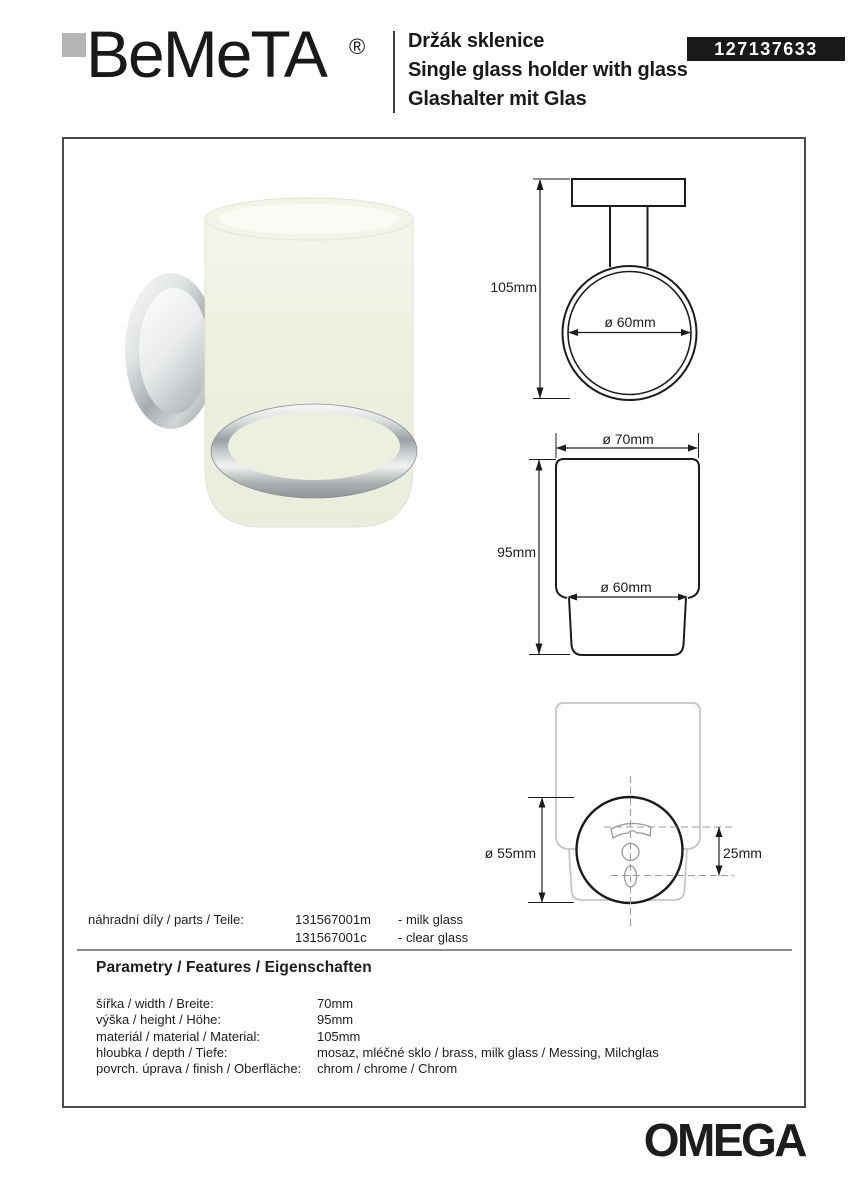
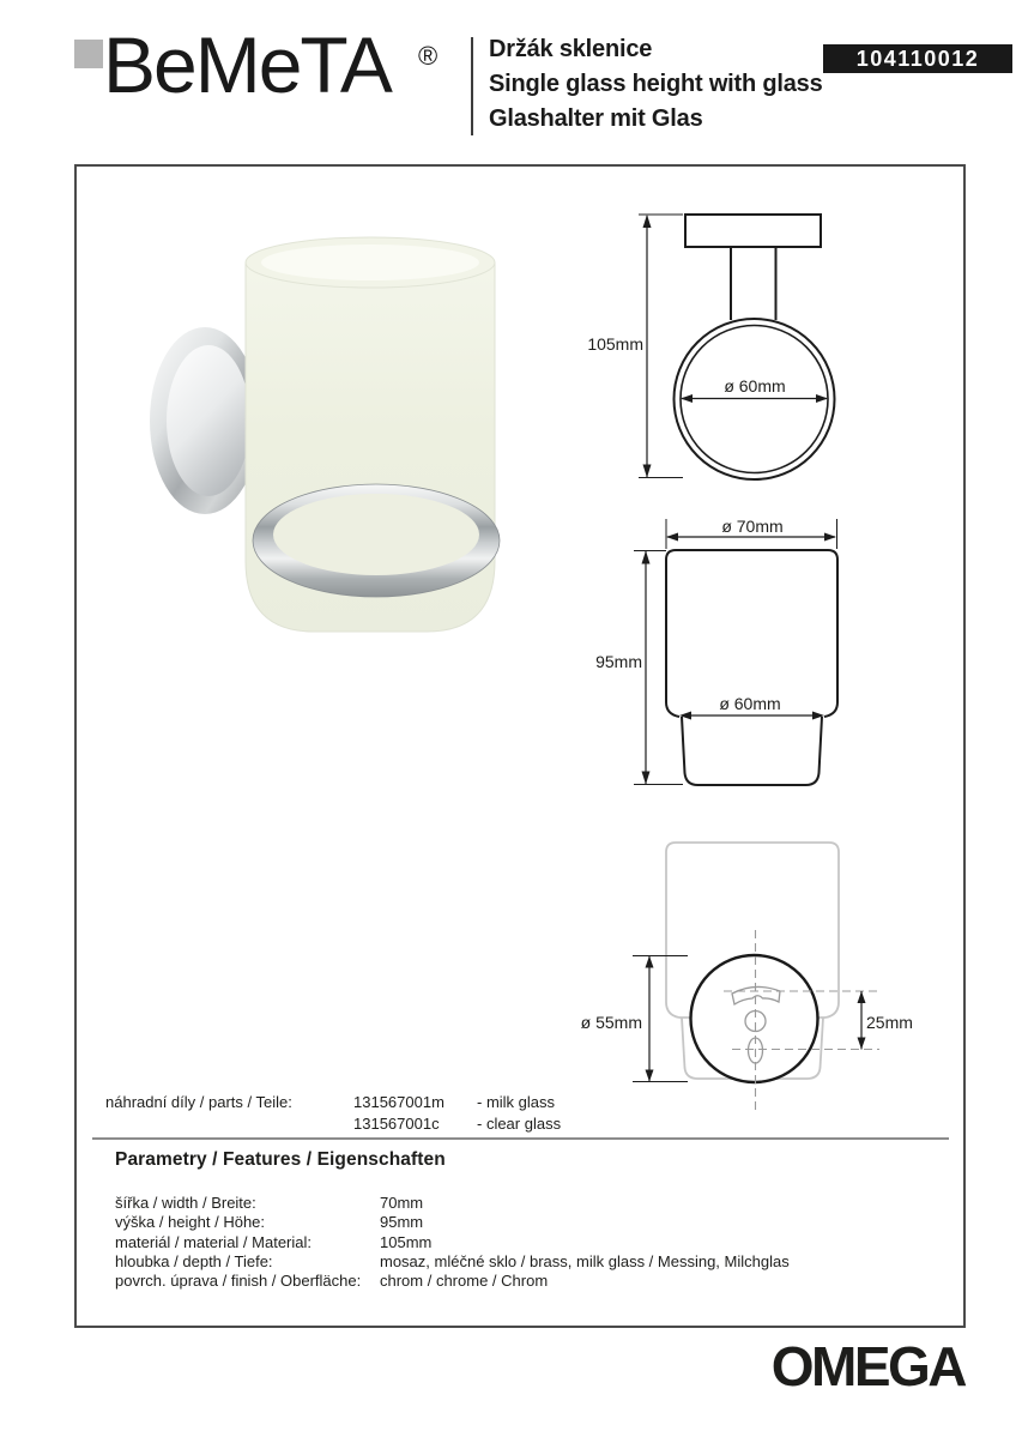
  BeMeTA
  ®
  Držák sklenice
- Single glass holder with glass
+ Single glass height with glass
  Glashalter mit Glas
- 127137633
+ 104110012
  105mm
  ø 60mm
  ø 70mm
  95mm
  ø 60mm
  ø 55mm
  25mm
  náhradní díly / parts / Teile:
  131567001m
  - milk glass
  131567001c
  - clear glass
  Parametry / Features / Eigenschaften
  šířka / width / Breite:
  70mm
  výška / height / Höhe:
  95mm
  materiál / material / Material:
  105mm
  hloubka / depth / Tiefe:
  mosaz, mléčné sklo / brass, milk glass / Messing, Milchglas
  povrch. úprava / finish / Oberfläche:
  chrom / chrome / Chrom
  OMEGA
